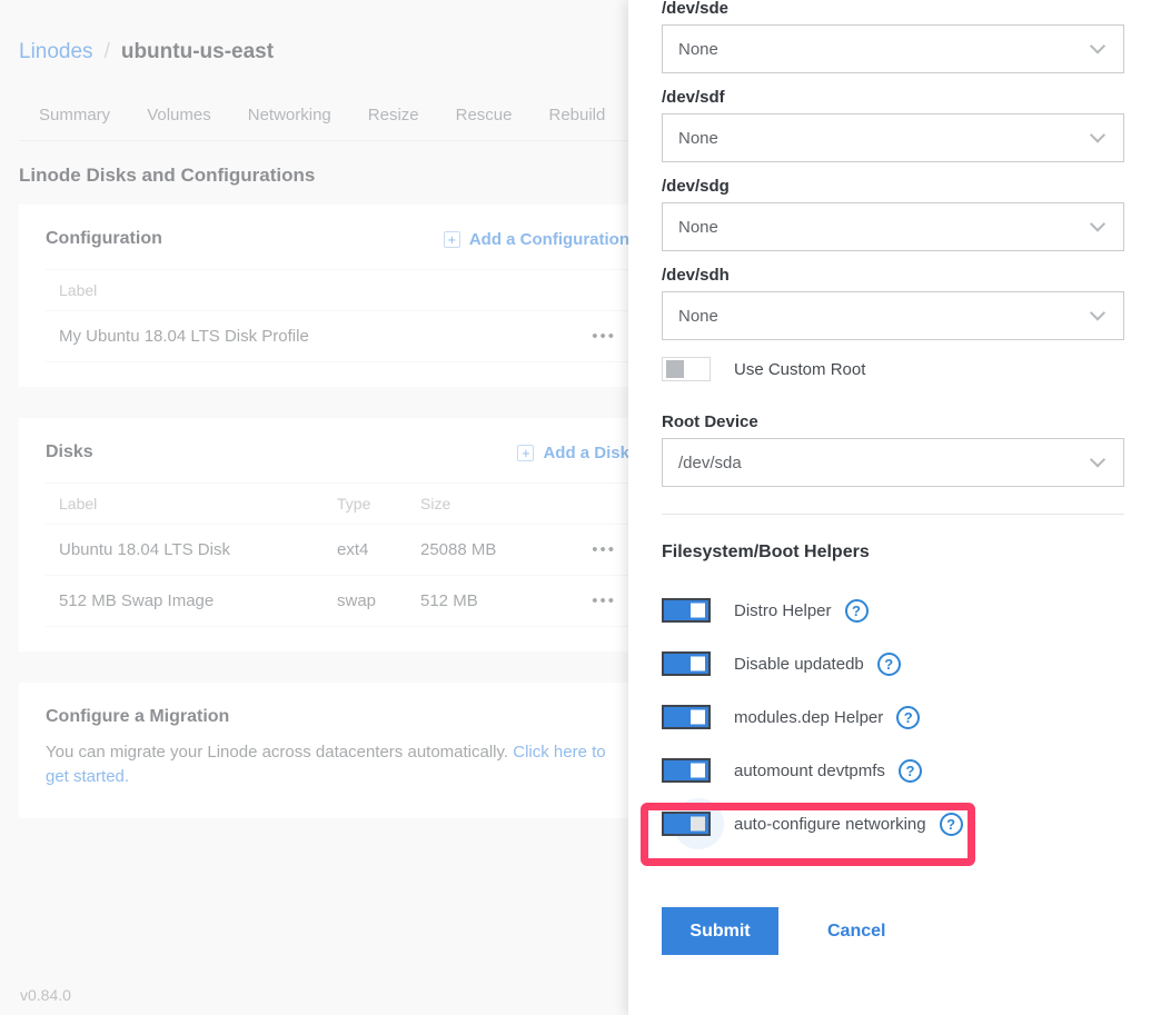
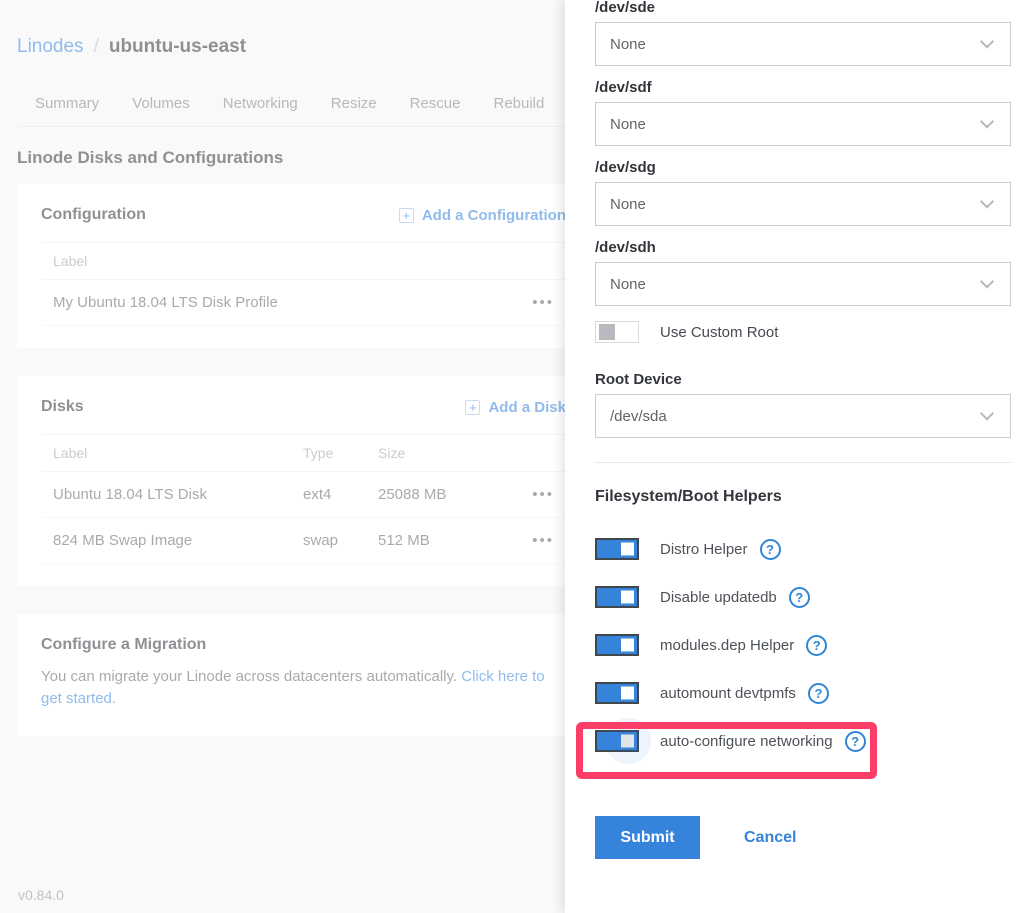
  Linodes
  /
  ubuntu-us-east
  Summary
  Volumes
  Networking
  Resize
  Rescue
  Rebuild
  Linode Disks and Configurations
  Configuration
  +
  Add a Configuration
  Label
  My Ubuntu 18.04 LTS Disk Profile	•••
  Disks
  +
  Add a Disk
  Label	Type	Size
  Ubuntu 18.04 LTS Disk	ext4	25088 MB	•••
- 512 MB Swap Image	swap	512 MB	•••
+ 824 MB Swap Image	swap	512 MB	•••
  Configure a Migration
  You can migrate your Linode across datacenters automatically. Click here to get started.
  v0.84.0
  /dev/sde
  None
  /dev/sdf
  None
  /dev/sdg
  None
  /dev/sdh
  None
  Use Custom Root
  Root Device
  /dev/sda
  Filesystem/Boot Helpers
  Distro Helper
  ?
  Disable updatedb
  ?
  modules.dep Helper
  ?
  automount devtpmfs
  ?
  auto-configure networking
  ?
  Submit
  Cancel
